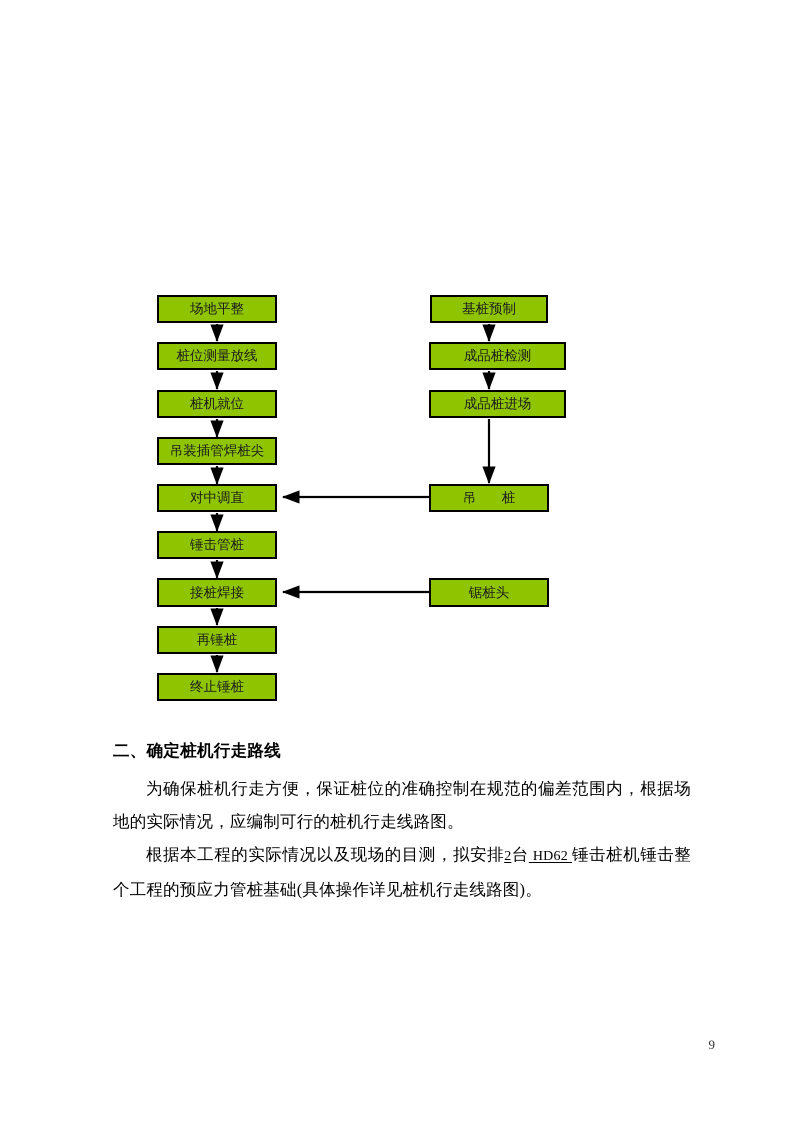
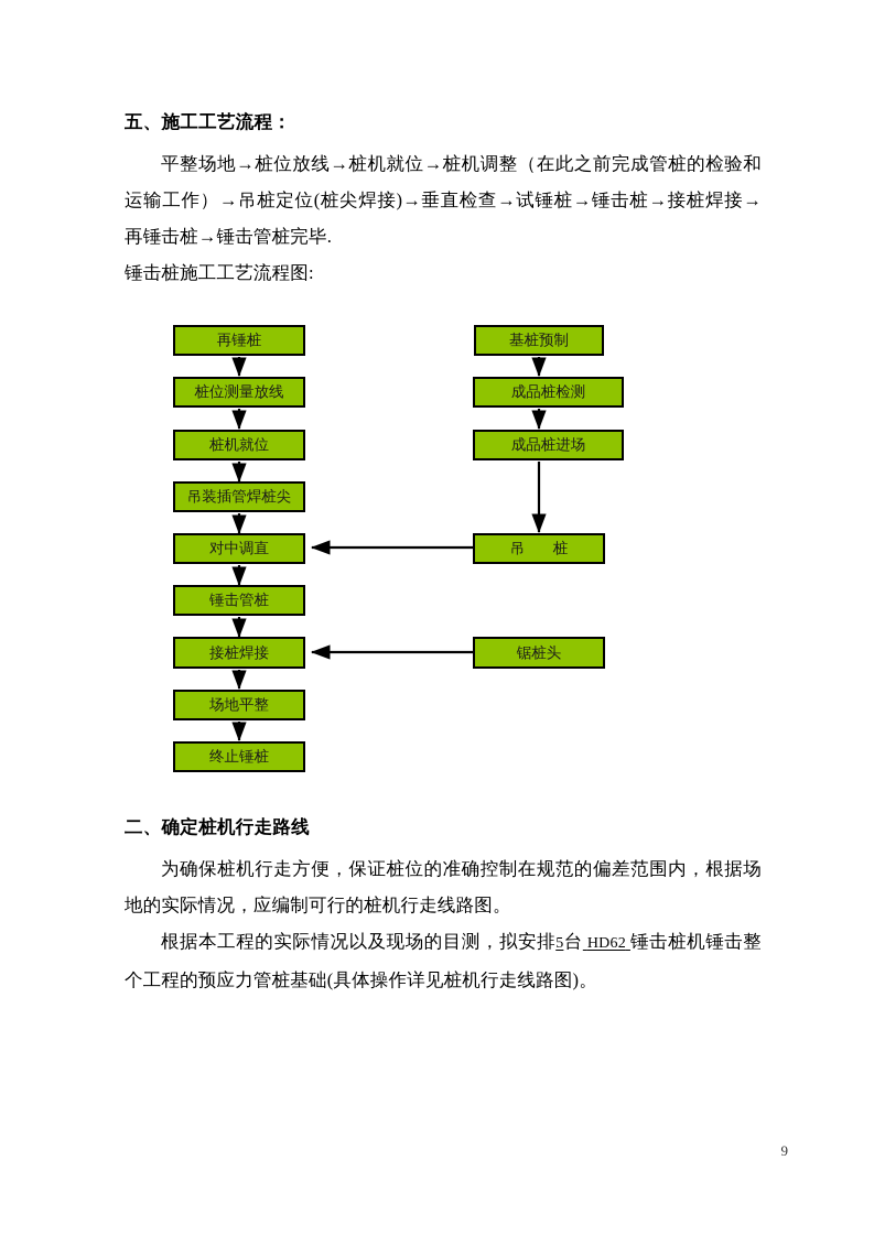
+ 五、施工工艺流程：
+ 平整场地→桩位放线→桩机就位→桩机调整（在此之前完成管桩的检验和运输工作）→吊桩定位(桩尖焊接)→垂直检查→试锤桩→锤击桩→接桩焊接→再锤击桩→锤击管桩完毕.
+ 锤击桩施工工艺流程图:
- 场地平整
+ 再锤桩
  桩位测量放线
  桩机就位
  吊装插管焊桩尖
  对中调直
  锤击管桩
  接桩焊接
- 再锤桩
+ 场地平整
  终止锤桩
  基桩预制
  成品桩检测
  成品桩进场
  吊 桩
  锯桩头
  二、确定桩机行走路线
  为确保桩机行走方便，保证桩位的准确控制在规范的偏差范围内，根据场地的实际情况，应编制可行的桩机行走线路图。
- 根据本工程的实际情况以及现场的目测，拟安排2台 HD62 锤击桩机锤击整个工程的预应力管桩基础(具体操作详见桩机行走线路图)。
+ 根据本工程的实际情况以及现场的目测，拟安排5台 HD62 锤击桩机锤击整个工程的预应力管桩基础(具体操作详见桩机行走线路图)。
  9
